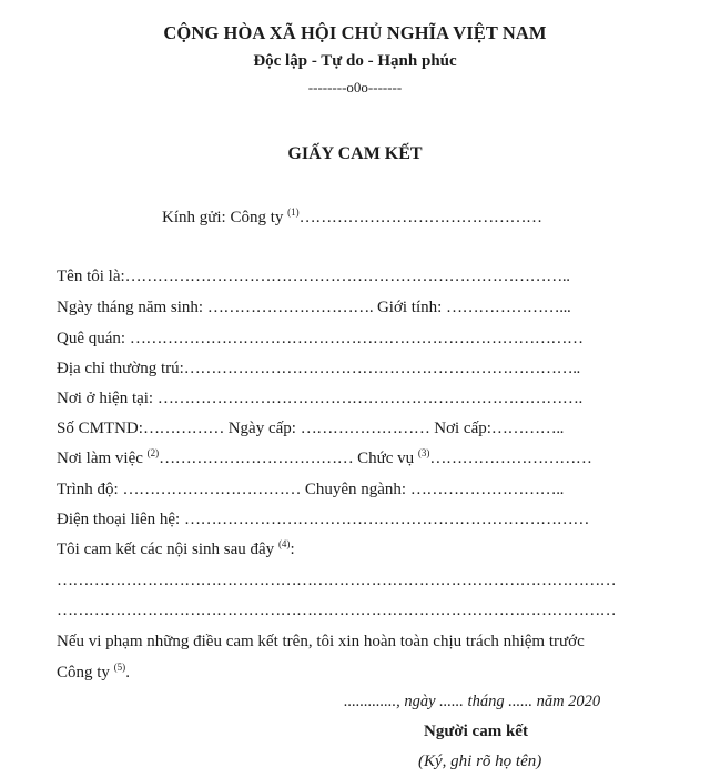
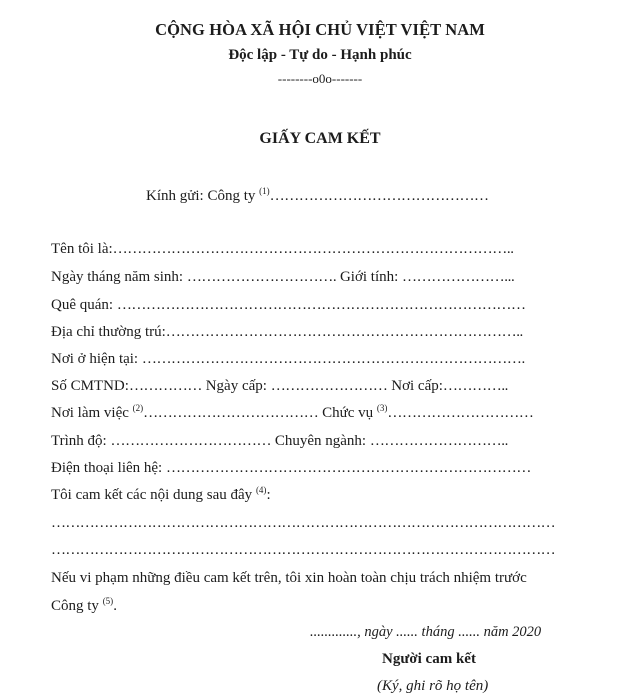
- CỘNG HÒA XÃ HỘI CHỦ NGHĨA VIỆT NAM
+ CỘNG HÒA XÃ HỘI CHỦ VIỆT VIỆT NAM
  Độc lập - Tự do - Hạnh phúc
  --------o0o-------
  GIẤY CAM KẾT
  Kính gửi: Công ty (1)………………………………………
  Tên tôi là:………………………………………………………………………..
  Ngày tháng năm sinh: …………………………. Giới tính: …………………...
  Quê quán: …………………………………………………………………………
  Địa chỉ thường trú:………………………………………………………………..
  Nơi ở hiện tại: …………………………………………………………………….
  Số CMTND:…………… Ngày cấp: …………………… Nơi cấp:…………..
  Nơi làm việc (2)……………………………… Chức vụ (3)…………………………
  Trình độ: …………………………… Chuyên ngành: ………………………..
  Điện thoại liên hệ: …………………………………………………………………
- Tôi cam kết các nội sinh sau đây (4):
+ Tôi cam kết các nội dung sau đây (4):
  ……………………………………………………………………………………………
  ……………………………………………………………………………………………
  Nếu vi phạm những điều cam kết trên, tôi xin hoàn toàn chịu trách nhiệm trước
  Công ty (5).
  ............., ngày ...... tháng ...... năm 2020
  Người cam kết
  (Ký, ghi rõ họ tên)
